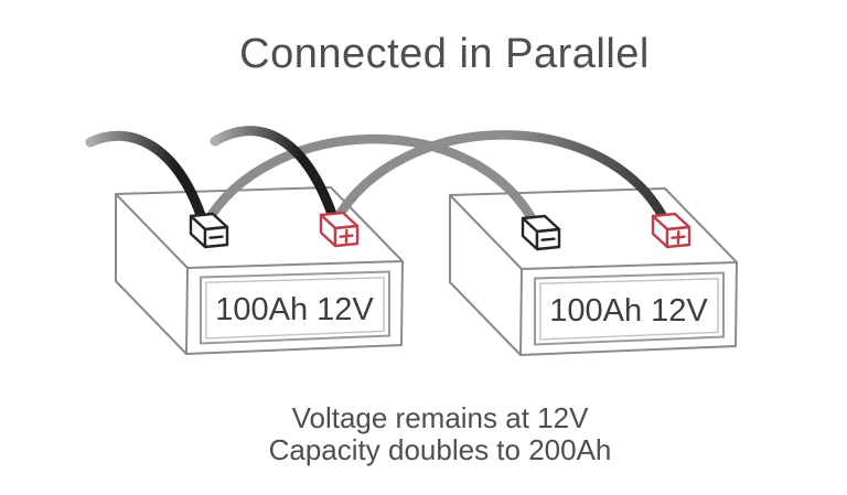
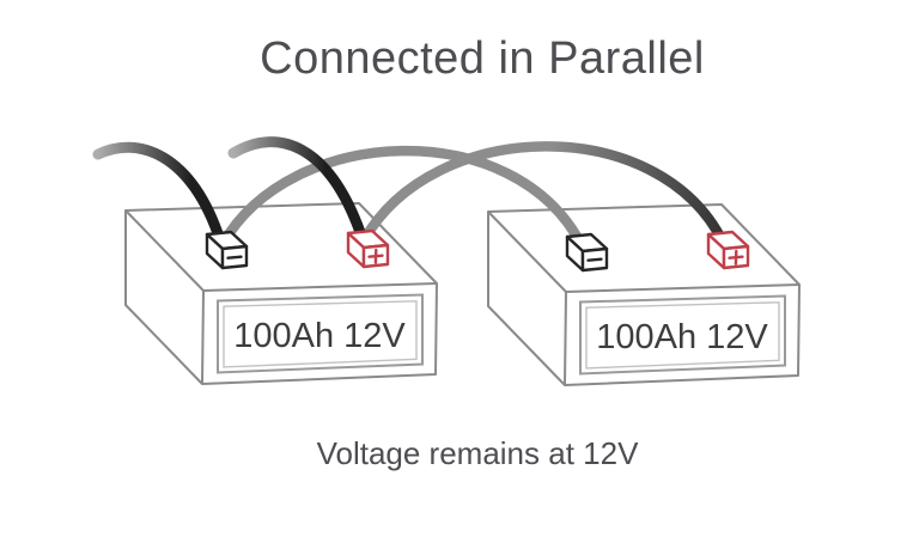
  Connected in Parallel
  100Ah 12V
  100Ah 12V
  Voltage remains at 12V
- Capacity doubles to 200Ah
